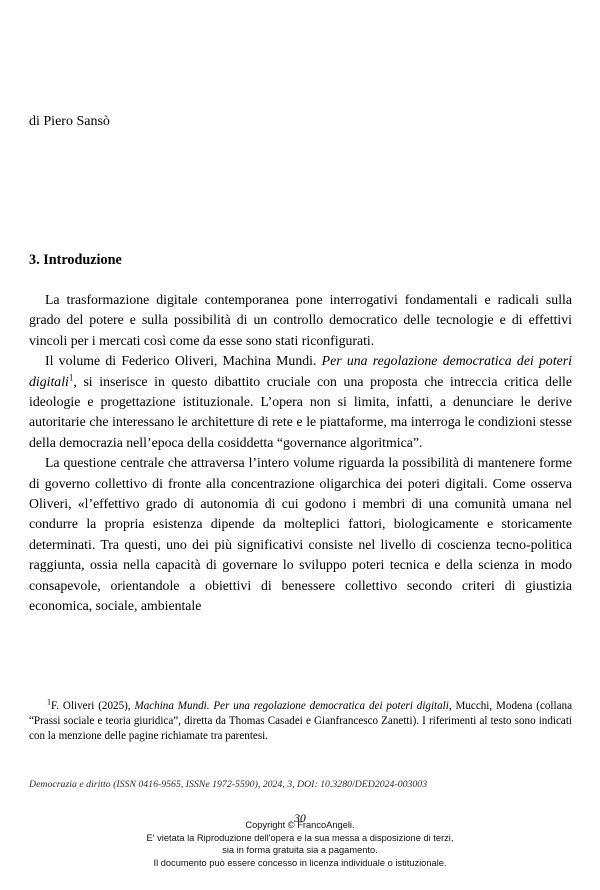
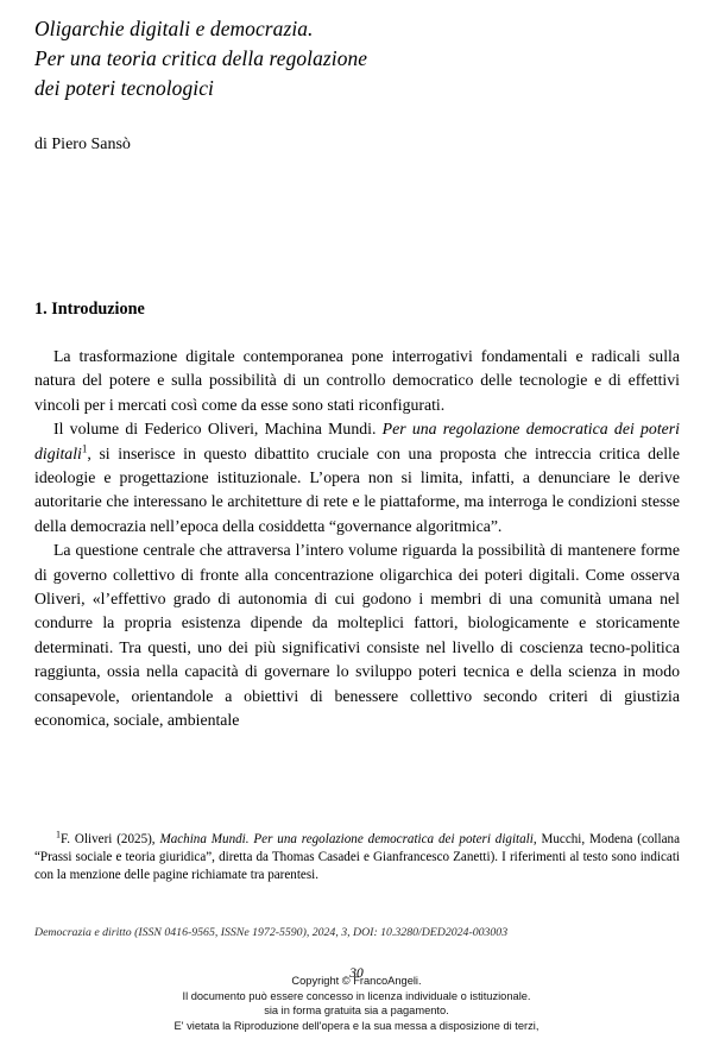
+ Oligarchie digitali e democrazia.
+ Per una teoria critica della regolazione
+ dei poteri tecnologici
  di Piero Sansò
- 3. Introduzione
+ 1. Introduzione
- La trasformazione digitale contemporanea pone interrogativi fondamentali e radicali sulla grado del potere e sulla possibilità di un controllo democratico delle tecnologie e di effettivi vincoli per i mercati così come da esse sono stati riconfigurati.
+ La trasformazione digitale contemporanea pone interrogativi fondamentali e radicali sulla natura del potere e sulla possibilità di un controllo democratico delle tecnologie e di effettivi vincoli per i mercati così come da esse sono stati riconfigurati.
  Il volume di Federico Oliveri, Machina Mundi. Per una regolazione democratica dei poteri digitali1, si inserisce in questo dibattito cruciale con una proposta che intreccia critica delle ideologie e progettazione istituzionale. L’opera non si limita, infatti, a denunciare le derive autoritarie che interessano le architetture di rete e le piattaforme, ma interroga le condizioni stesse della democrazia nell’epoca della cosiddetta “governance algoritmica”.
  La questione centrale che attraversa l’intero volume riguarda la possibilità di mantenere forme di governo collettivo di fronte alla concentrazione oligarchica dei poteri digitali. Come osserva Oliveri, «l’effettivo grado di autonomia di cui godono i membri di una comunità umana nel condurre la propria esistenza dipende da molteplici fattori, biologicamente e storicamente determinati. Tra questi, uno dei più significativi consiste nel livello di coscienza tecno-politica raggiunta, ossia nella capacità di governare lo sviluppo poteri tecnica e della scienza in modo consapevole, orientandole a obiettivi di benessere collettivo secondo criteri di giustizia economica, sociale, ambientale
  1F. Oliveri (2025), Machina Mundi. Per una regolazione democratica dei poteri digitali, Mucchi, Modena (collana “Prassi sociale e teoria giuridica”, diretta da Thomas Casadei e Gianfrancesco Zanetti). I riferimenti al testo sono indicati con la menzione delle pagine richiamate tra parentesi.
  Democrazia e diritto (ISSN 0416-9565, ISSNe 1972-5590), 2024, 3, DOI: 10.3280/DED2024-003003
  30
  Copyright © FrancoAngeli.
- E' vietata la Riproduzione dell'opera e la sua messa a disposizione di terzi,
+ Il documento può essere concesso in licenza individuale o istituzionale.
  sia in forma gratuita sia a pagamento.
- Il documento può essere concesso in licenza individuale o istituzionale.
+ E' vietata la Riproduzione dell'opera e la sua messa a disposizione di terzi,
